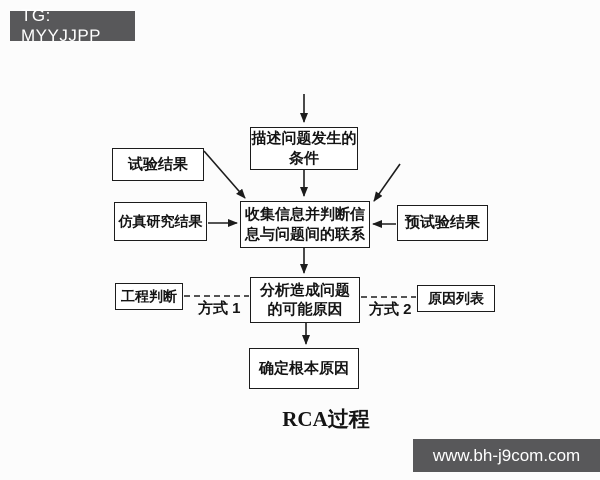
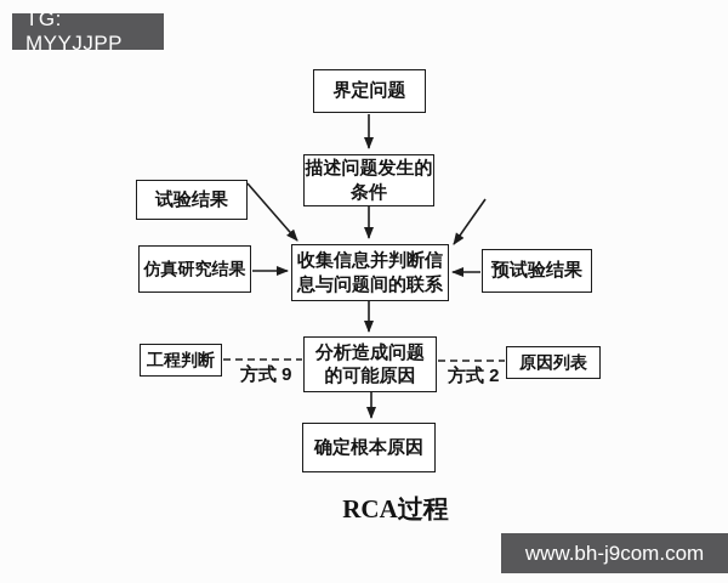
  TG: MYYJJPP
+ 界定问题
  描述问题发生的
  条件
  试验结果
  仿真研究结果
  预试验结果
  收集信息并判断信
  息与问题间的联系
  分析造成问题
  的可能原因
  工程判断
  原因列表
  确定根本原因
- 方式 1
+ 方式 9
  方式 2
  RCA过程
  www.bh-j9com.com
